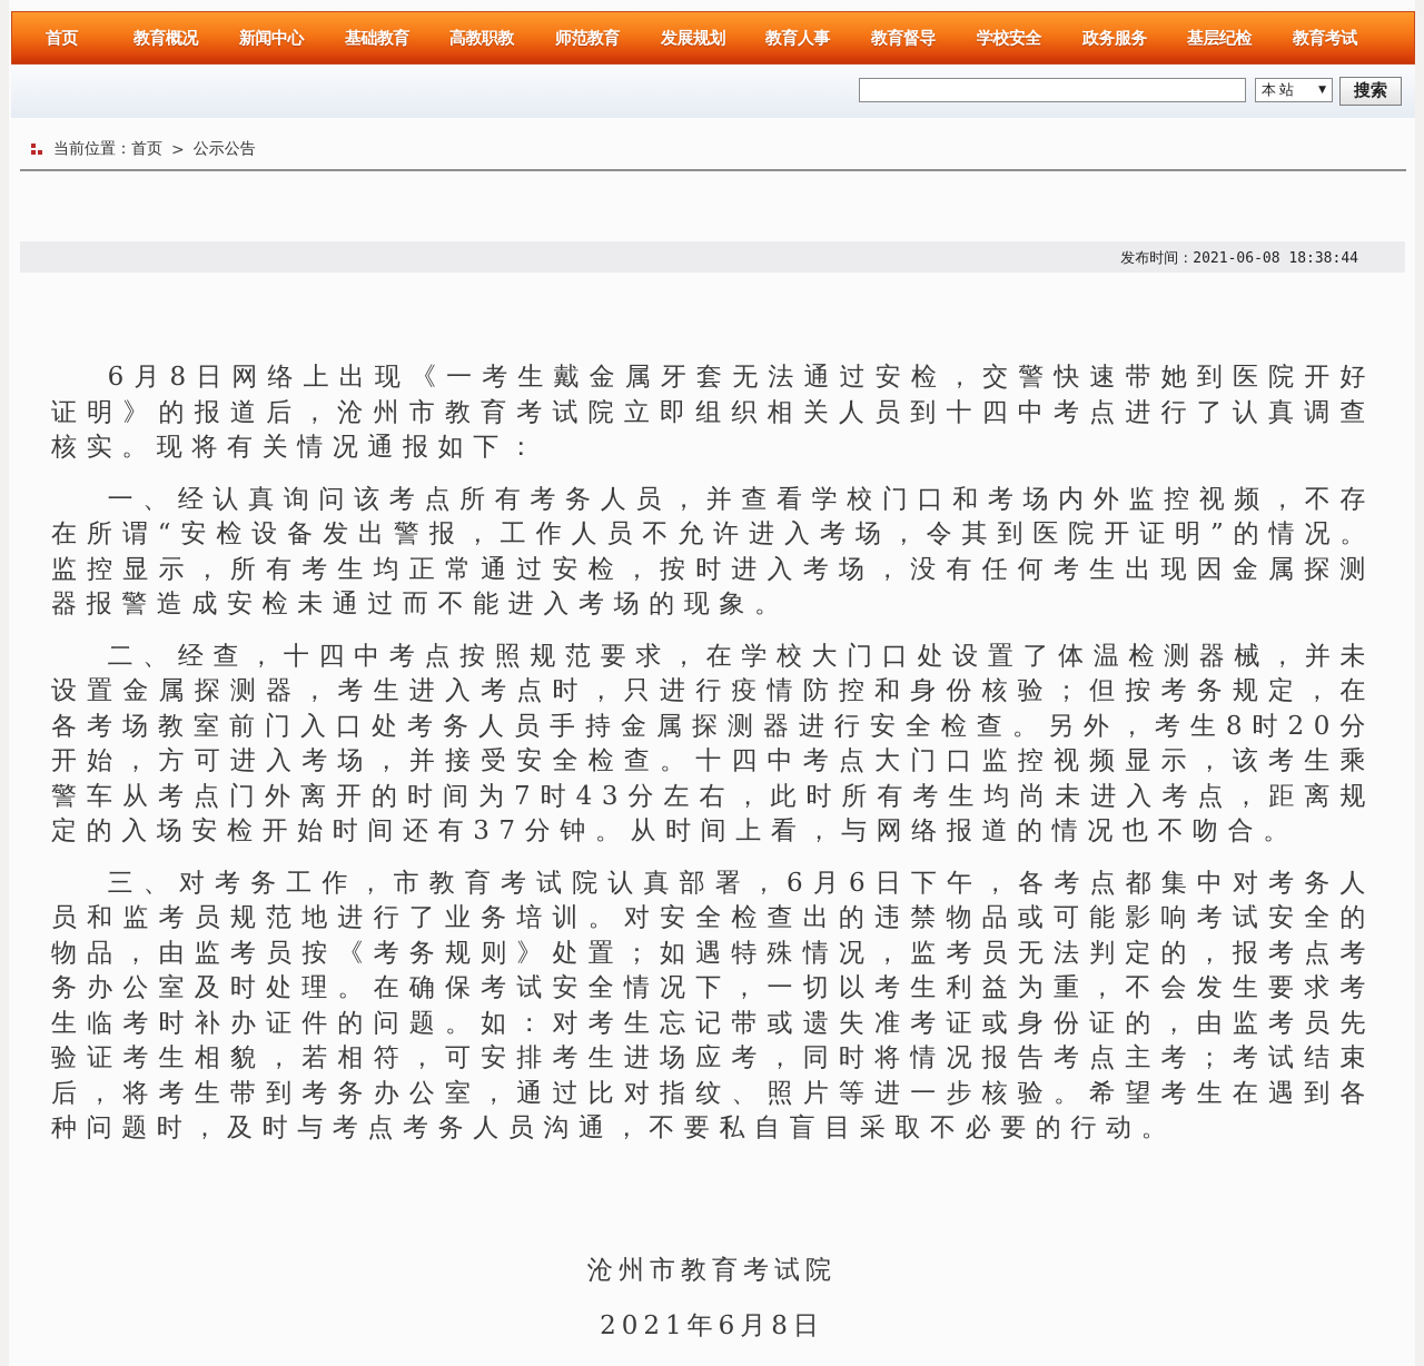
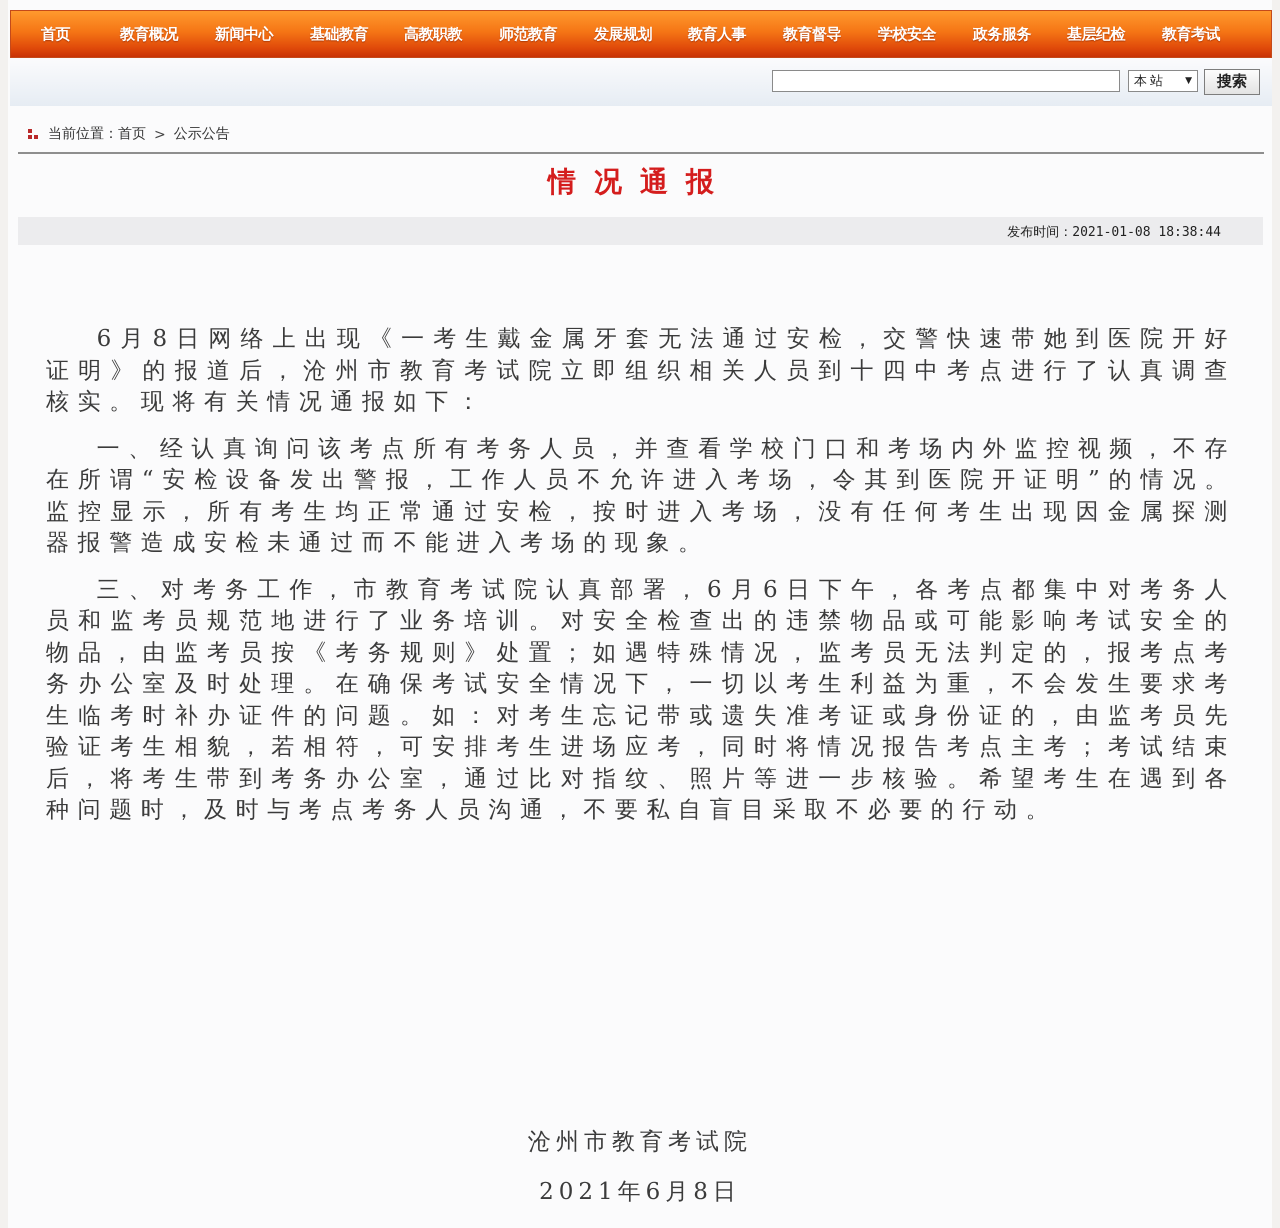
  首页
  教育概况
  新闻中心
  基础教育
  高教职教
  师范教育
  发展规划
  教育人事
  教育督导
  学校安全
  政务服务
  基层纪检
  教育考试
  本站
  ▼
  搜索
  当前位置：
  首页
  >
  公示公告
+ 情况通报
- 发布时间：2021-06-08 18:38:44
+ 发布时间：2021-01-08 18:38:44
  6月8日网络上出现《一考生戴金属牙套无法通过安检，交警快速带她到医院开好证明》的报道后，沧州市教育考试院立即组织相关人员到十四中考点进行了认真调查核实。现将有关情况通报如下：
  一、经认真询问该考点所有考务人员，并查看学校门口和考场内外监控视频，不存在所谓“安检设备发出警报，工作人员不允许进入考场，令其到医院开证明”的情况。监控显示，所有考生均正常通过安检，按时进入考场，没有任何考生出现因金属探测器报警造成安检未通过而不能进入考场的现象。
- 二、经查，十四中考点按照规范要求，在学校大门口处设置了体温检测器械，并未设置金属探测器，考生进入考点时，只进行疫情防控和身份核验；但按考务规定，在各考场教室前门入口处考务人员手持金属探测器进行安全检查。另外，考生8时20分开始，方可进入考场，并接受安全检查。十四中考点大门口监控视频显示，该考生乘警车从考点门外离开的时间为7时43分左右，此时所有考生均尚未进入考点，距离规定的入场安检开始时间还有37分钟。从时间上看，与网络报道的情况也不吻合。
  三、对考务工作，市教育考试院认真部署，6月6日下午，各考点都集中对考务人员和监考员规范地进行了业务培训。对安全检查出的违禁物品或可能影响考试安全的物品，由监考员按《考务规则》处置；如遇特殊情况，监考员无法判定的，报考点考务办公室及时处理。在确保考试安全情况下，一切以考生利益为重，不会发生要求考生临考时补办证件的问题。如：对考生忘记带或遗失准考证或身份证的，由监考员先验证考生相貌，若相符，可安排考生进场应考，同时将情况报告考点主考；考试结束后，将考生带到考务办公室，通过比对指纹、照片等进一步核验。希望考生在遇到各种问题时，及时与考点考务人员沟通，不要私自盲目采取不必要的行动。
  沧州市教育考试院
  2021年6月8日
